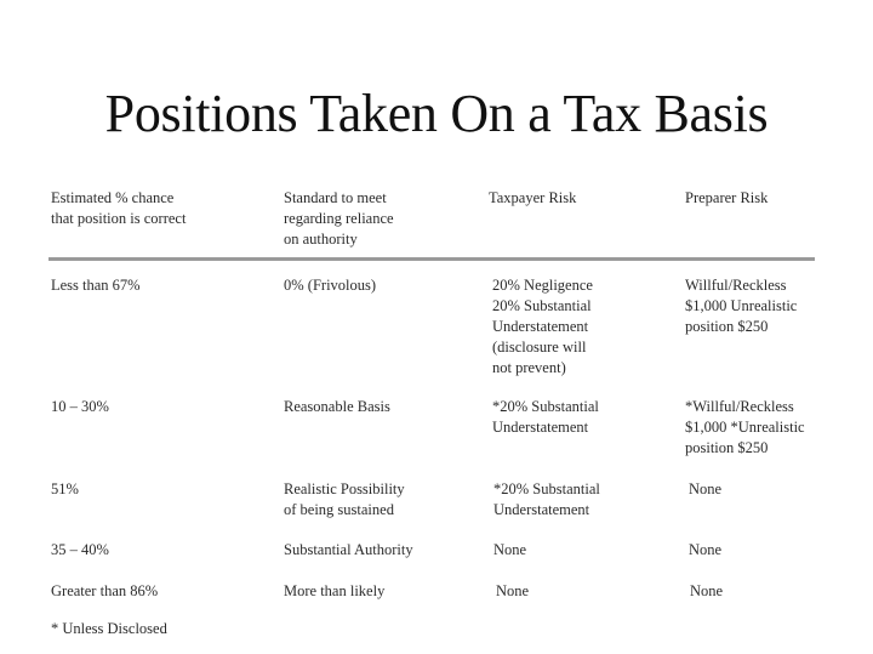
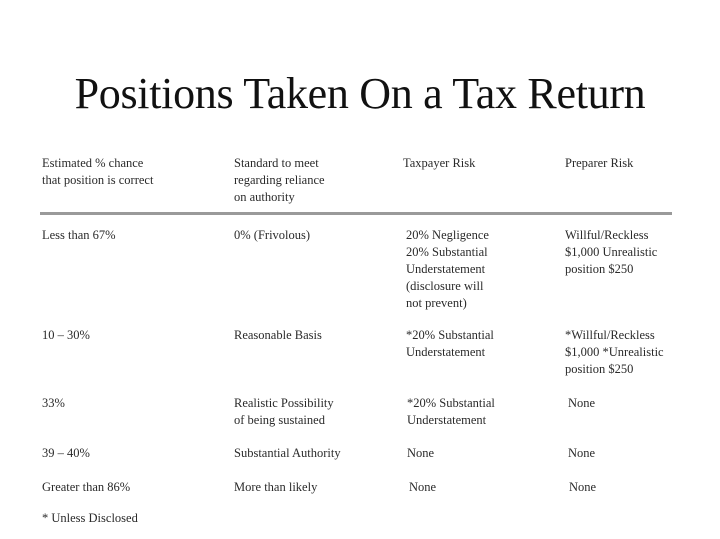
- Positions Taken On a Tax Basis
+ Positions Taken On a Tax Return
  Estimated % chance
  that position is correct
  Standard to meet
  regarding reliance
  on authority
  Taxpayer Risk
  Preparer Risk
  Less than 67%
  0% (Frivolous)
  20% Negligence
  20% Substantial
  Understatement
  (disclosure will
  not prevent)
  Willful/Reckless
  $1,000 Unrealistic
  position $250
  10 – 30%
  Reasonable Basis
  *20% Substantial
  Understatement
  *Willful/Reckless
  $1,000 *Unrealistic
  position $250
- 51%
+ 33%
  Realistic Possibility
  of being sustained
  *20% Substantial
  Understatement
  None
- 35 – 40%
+ 39 – 40%
  Substantial Authority
  None
  None
  Greater than 86%
  More than likely
  None
  None
  * Unless Disclosed
